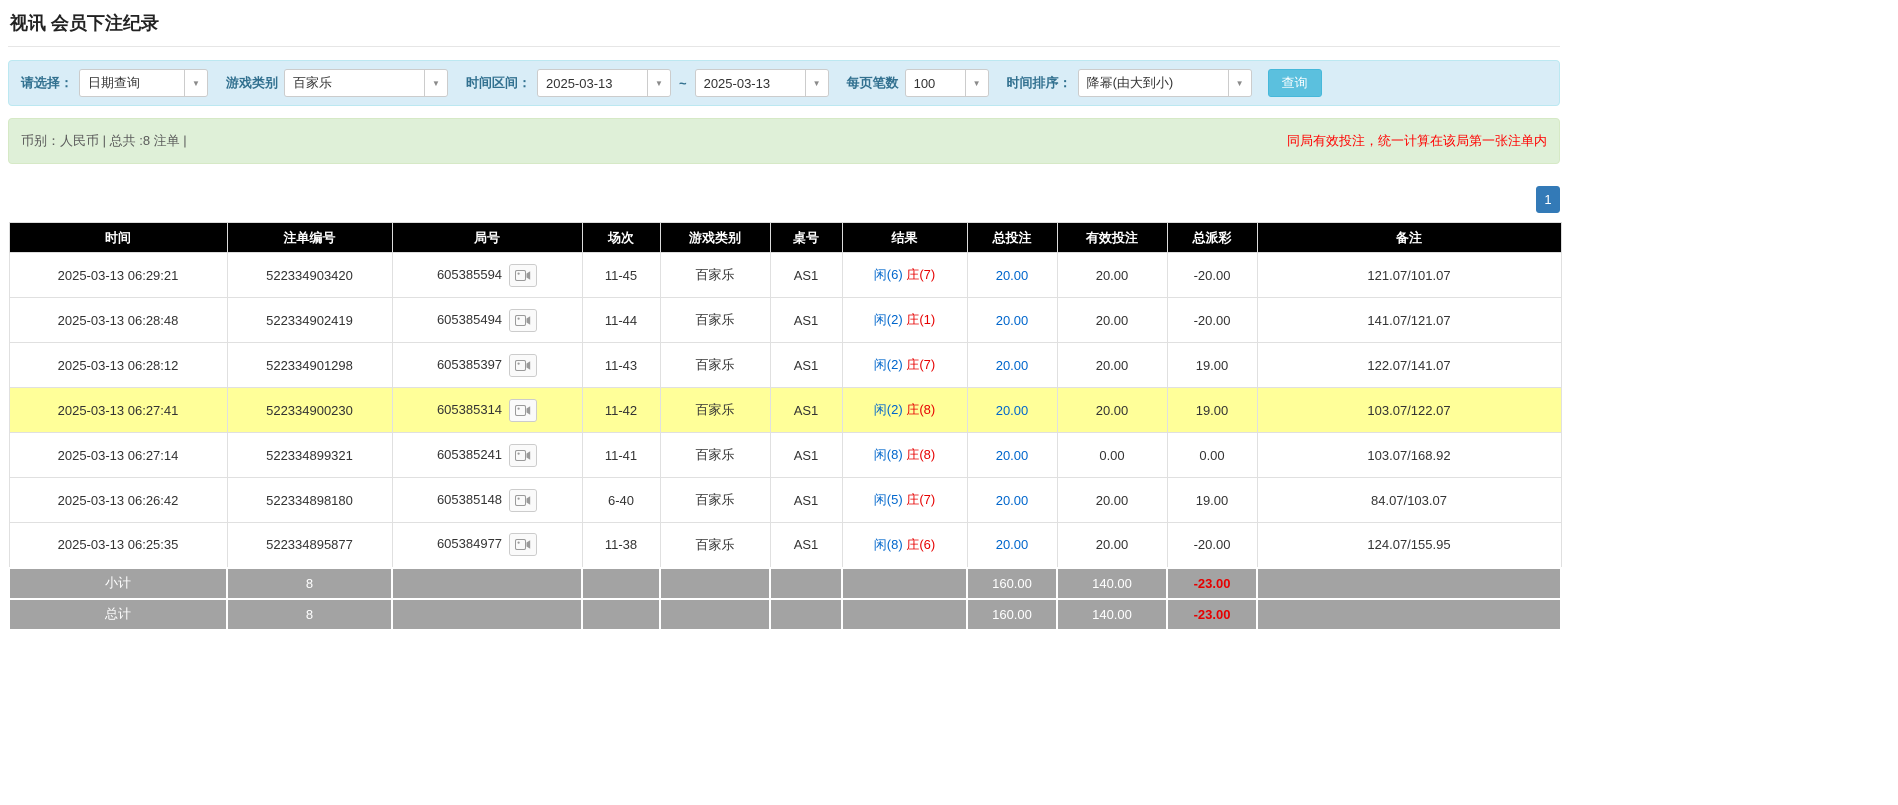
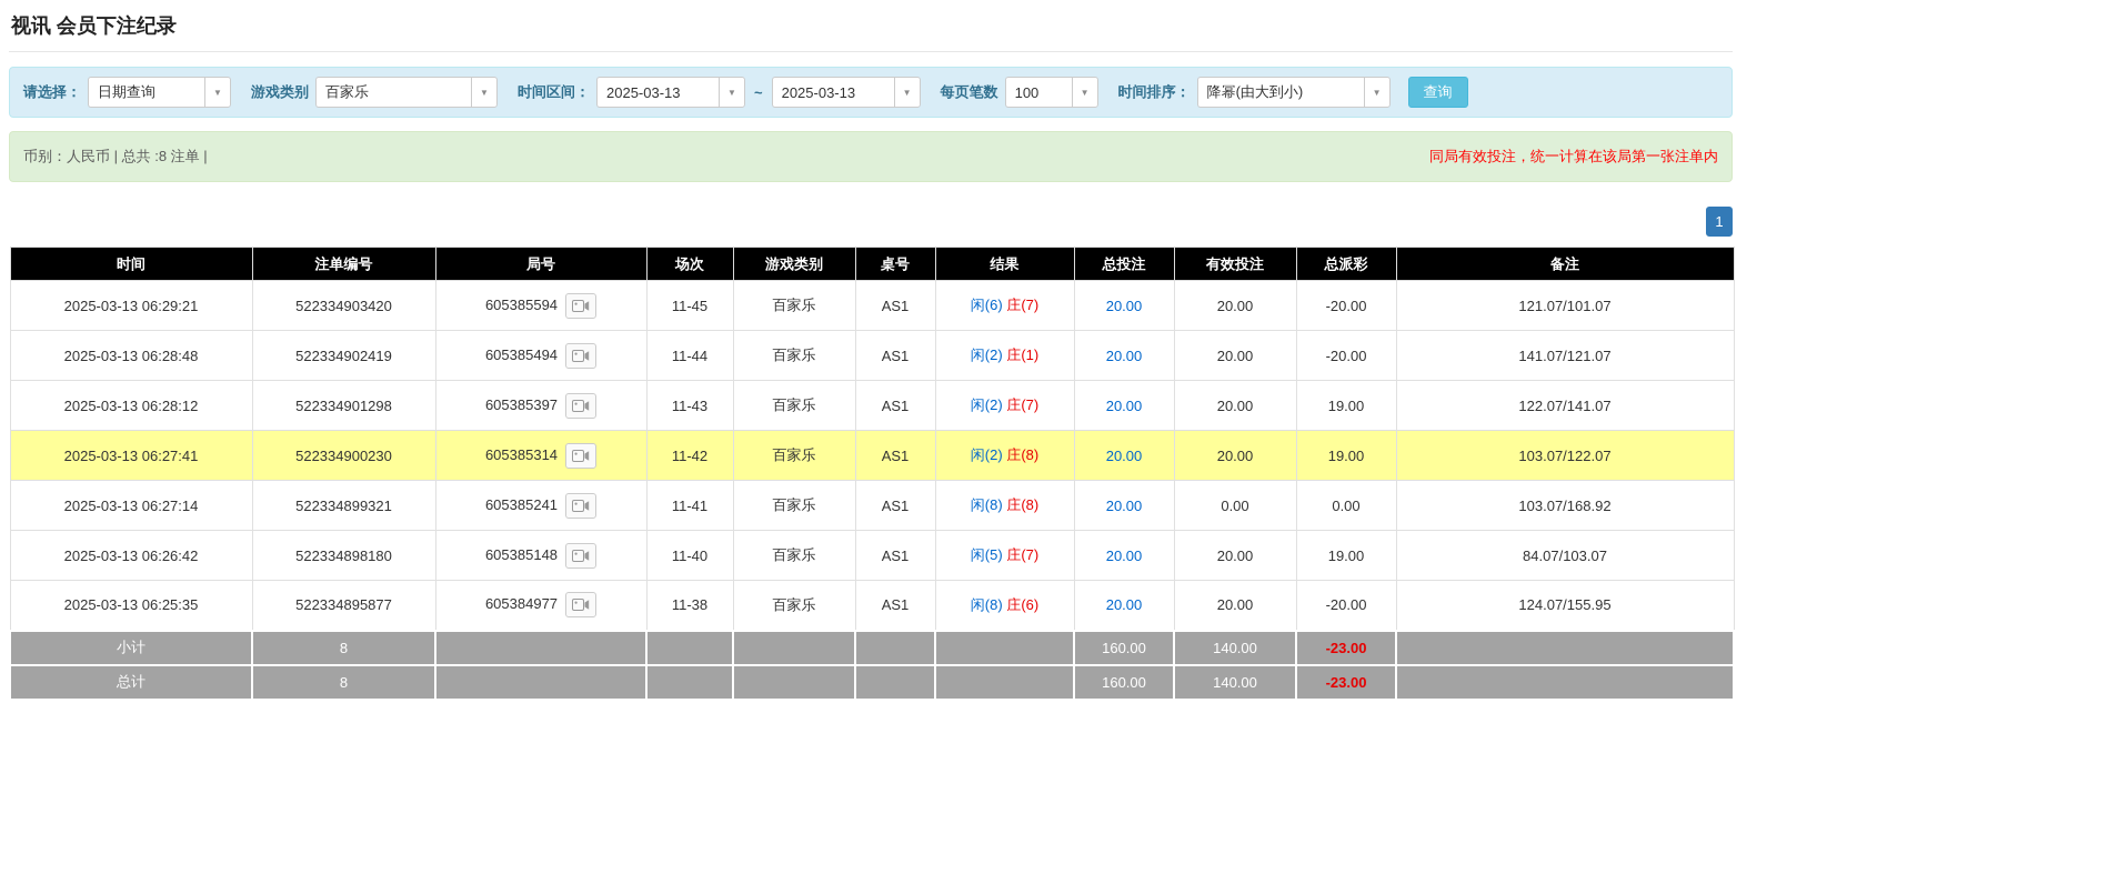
  视讯 会员下注纪录
  请选择：
  日期查询
  ▼
  游戏类别
  百家乐
  ▼
  时间区间：
  2025-03-13
  ▼
  ~
  2025-03-13
  ▼
  每页笔数
  100
  ▼
  时间排序：
  降幂(由大到小)
  ▼
  查询
  币别：人民币 | 总共 :8 注单 |
  同局有效投注，统一计算在该局第一张注单内
  1
  时间	注单编号	局号	场次	游戏类别	桌号	结果	总投注	有效投注	总派彩	备注
  2025-03-13 06:29:21	522334903420	605385594	11-45	百家乐	AS1	闲(6) 庄(7)	20.00	20.00	-20.00	121.07/101.07
  2025-03-13 06:28:48	522334902419	605385494	11-44	百家乐	AS1	闲(2) 庄(1)	20.00	20.00	-20.00	141.07/121.07
  2025-03-13 06:28:12	522334901298	605385397	11-43	百家乐	AS1	闲(2) 庄(7)	20.00	20.00	19.00	122.07/141.07
  2025-03-13 06:27:41	522334900230	605385314	11-42	百家乐	AS1	闲(2) 庄(8)	20.00	20.00	19.00	103.07/122.07
  2025-03-13 06:27:14	522334899321	605385241	11-41	百家乐	AS1	闲(8) 庄(8)	20.00	0.00	0.00	103.07/168.92
- 2025-03-13 06:26:42	522334898180	605385148	6-40	百家乐	AS1	闲(5) 庄(7)	20.00	20.00	19.00	84.07/103.07
+ 2025-03-13 06:26:42	522334898180	605385148	11-40	百家乐	AS1	闲(5) 庄(7)	20.00	20.00	19.00	84.07/103.07
  2025-03-13 06:25:35	522334895877	605384977	11-38	百家乐	AS1	闲(8) 庄(6)	20.00	20.00	-20.00	124.07/155.95
  小计	8						160.00	140.00	-23.00
  总计	8						160.00	140.00	-23.00
